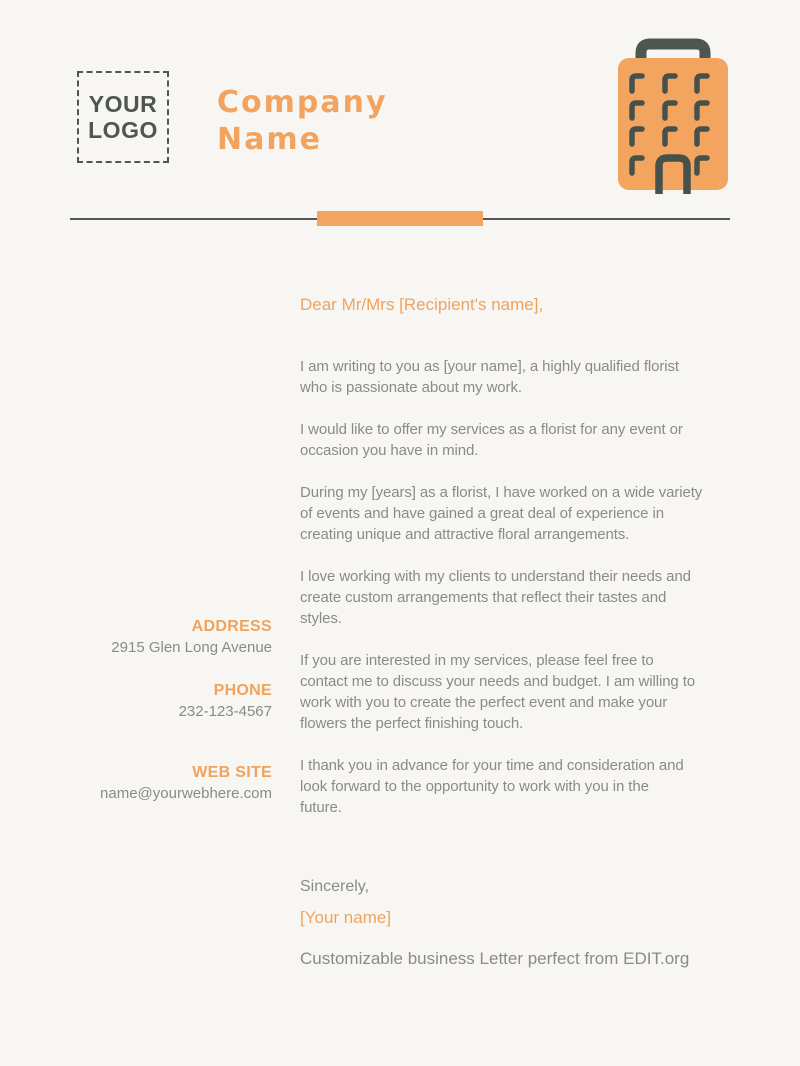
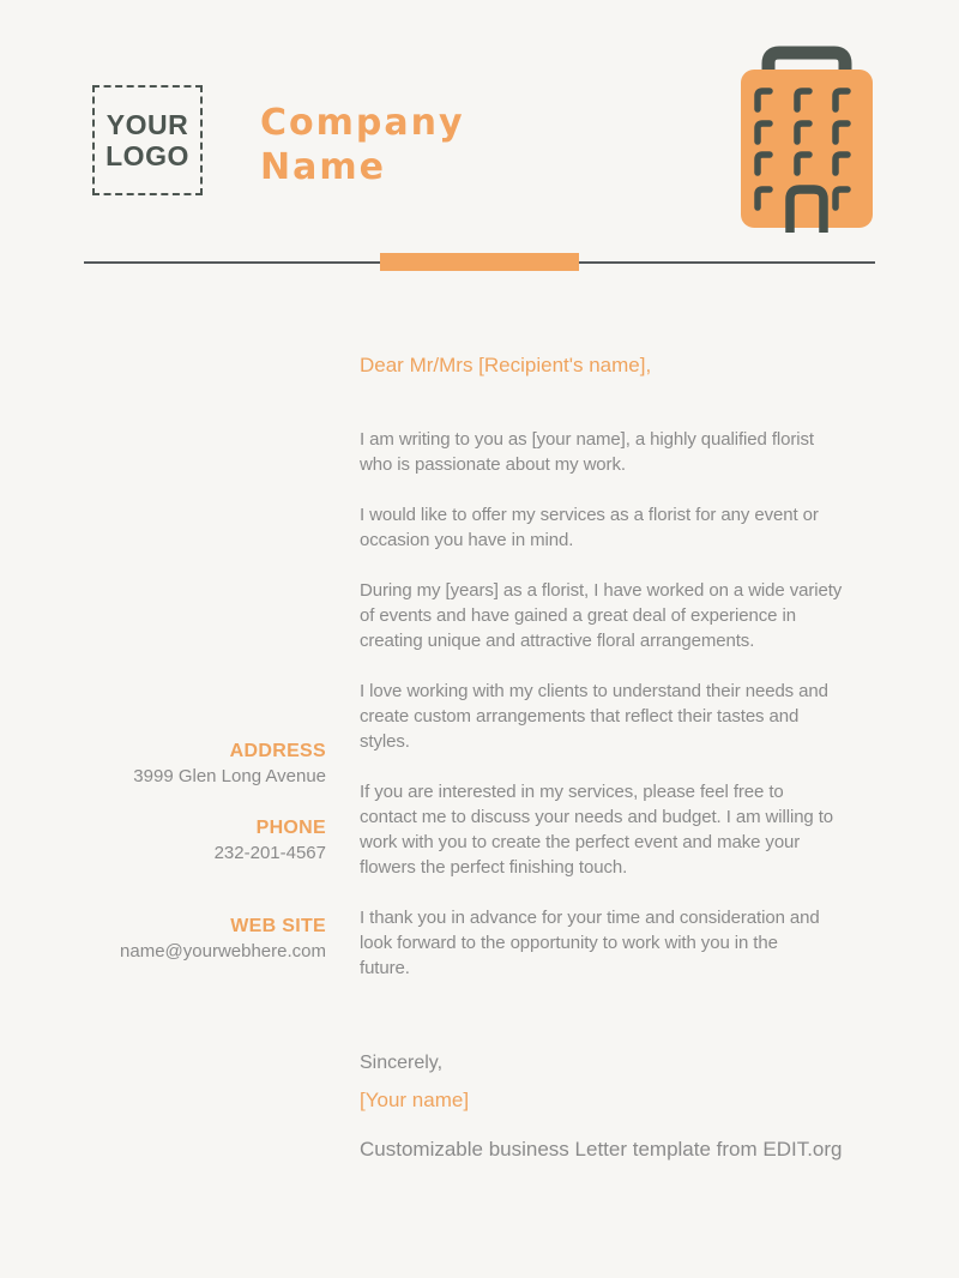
  YOUR
  LOGO
  Company
  Name
  Dear Mr/Mrs [Recipient's name],
  I am writing to you as [your name], a highly qualified florist
  who is passionate about my work.
  I would like to offer my services as a florist for any event or
  occasion you have in mind.
  During my [years] as a florist, I have worked on a wide variety
  of events and have gained a great deal of experience in
  creating unique and attractive floral arrangements.
  I love working with my clients to understand their needs and
  create custom arrangements that reflect their tastes and
  styles.
  If you are interested in my services, please feel free to
  contact me to discuss your needs and budget. I am willing to
  work with you to create the perfect event and make your
  flowers the perfect finishing touch.
  I thank you in advance for your time and consideration and
  look forward to the opportunity to work with you in the
  future.
  Sincerely,
  [Your name]
- Customizable business Letter perfect from EDIT.org
+ Customizable business Letter template from EDIT.org
  ADDRESS
- 2915 Glen Long Avenue
+ 3999 Glen Long Avenue
  PHONE
- 232-123-4567
+ 232-201-4567
  WEB SITE
  name@yourwebhere.com
